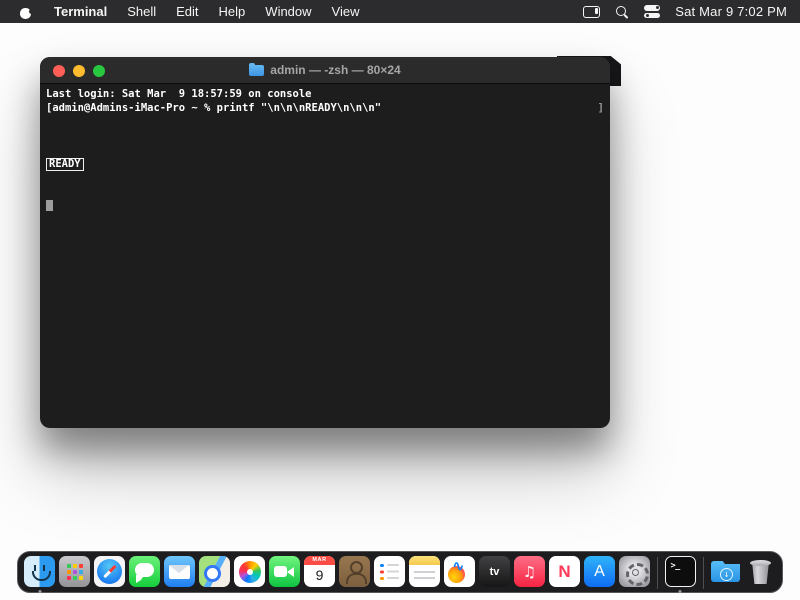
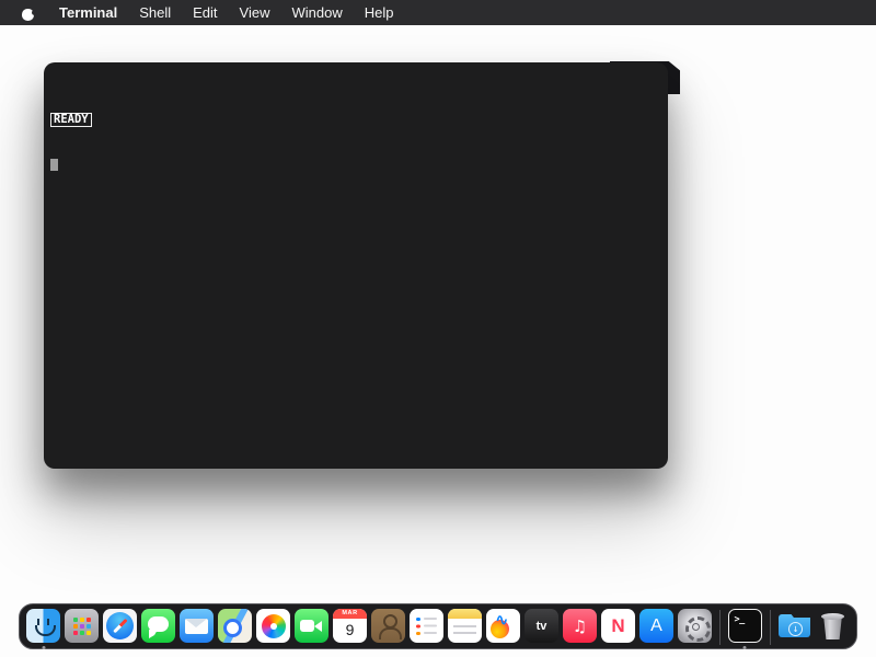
  Terminal
  Shell
  Edit
- Help
+ View
  Window
- View
+ Help
- Sat Mar 9 7:02 PM
- admin — -zsh — 80×24
- Last login: Sat Mar 9 18:57:59 on console
- [admin@Admins-iMac-Pro ~ % printf "\n\n\nREADY\n\n\n"
- ]
  READY
  9
  tv
  ♫
  N
  A
  >_
